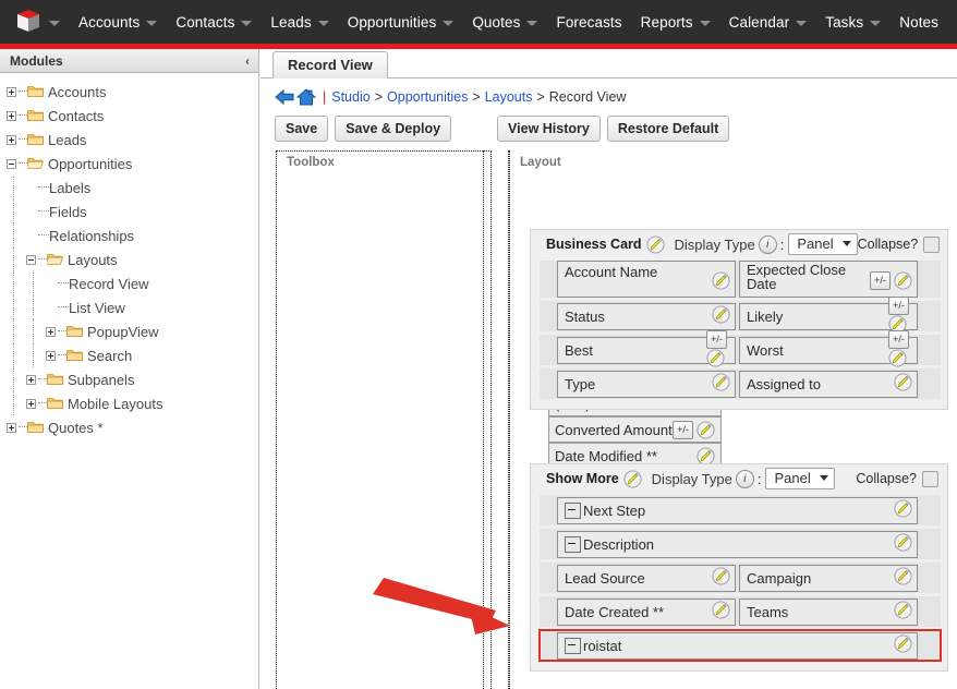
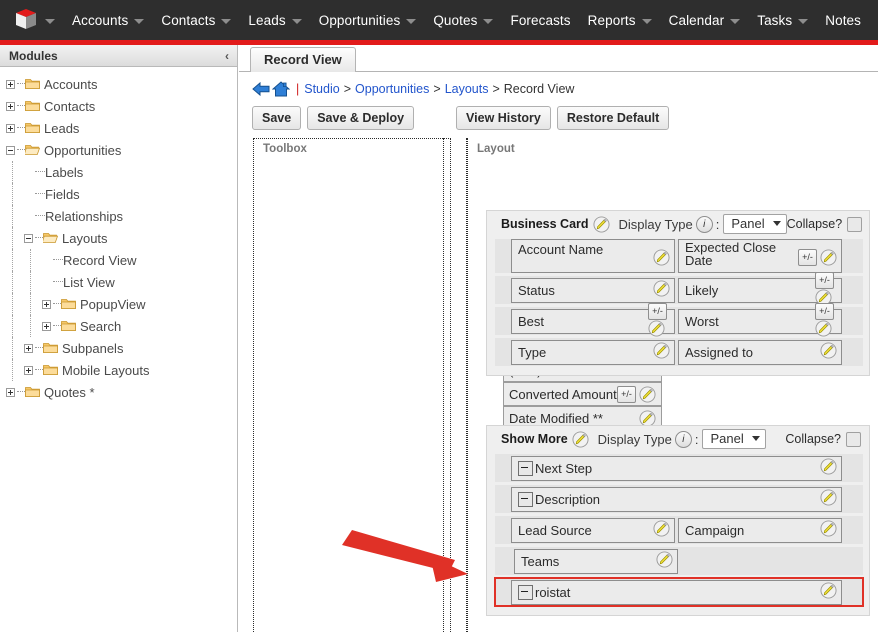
  Accounts
  Contacts
  Leads
  Opportunities
  Quotes
  Forecasts
  Reports
  Calendar
  Tasks
  Notes
  Modules
  ‹
  Accounts
  Contacts
  Leads
  Opportunities
  Labels
  Fields
  Relationships
  Layouts
  Record View
  List View
  PopupView
  Search
  Subpanels
  Mobile Layouts
  Quotes *
  Record View
  |
  Studio
  >
  Opportunities
  >
  Layouts
  >
  Record View
  Save
  Save & Deploy
  View History
  Restore Default
  Toolbox
  Layout
  Converted Amount
  +/-
  Date Modified **
  Business Card
  Display Type
  i
  :
  Panel
  Collapse?
  Account Name
  Expected Close Date
  +/-
  Status
  Likely
  +/-
  Best
  +/-
  Worst
  +/-
  Type
  Assigned to
  Show More
  Display Type
  i
  :
  Panel
  Collapse?
  Next Step
  Description
  Lead Source
  Campaign
- Date Created **
  Teams
  roistat
